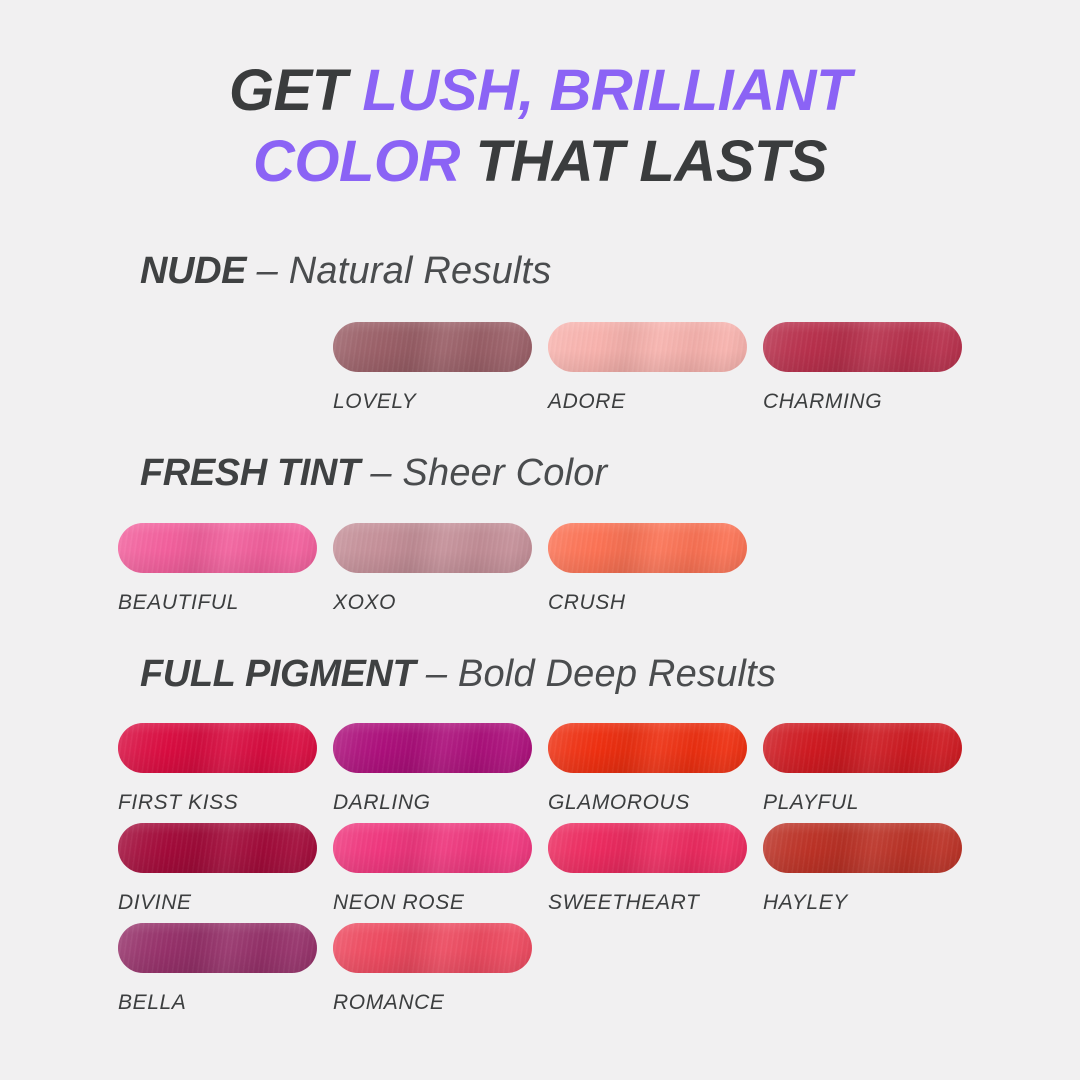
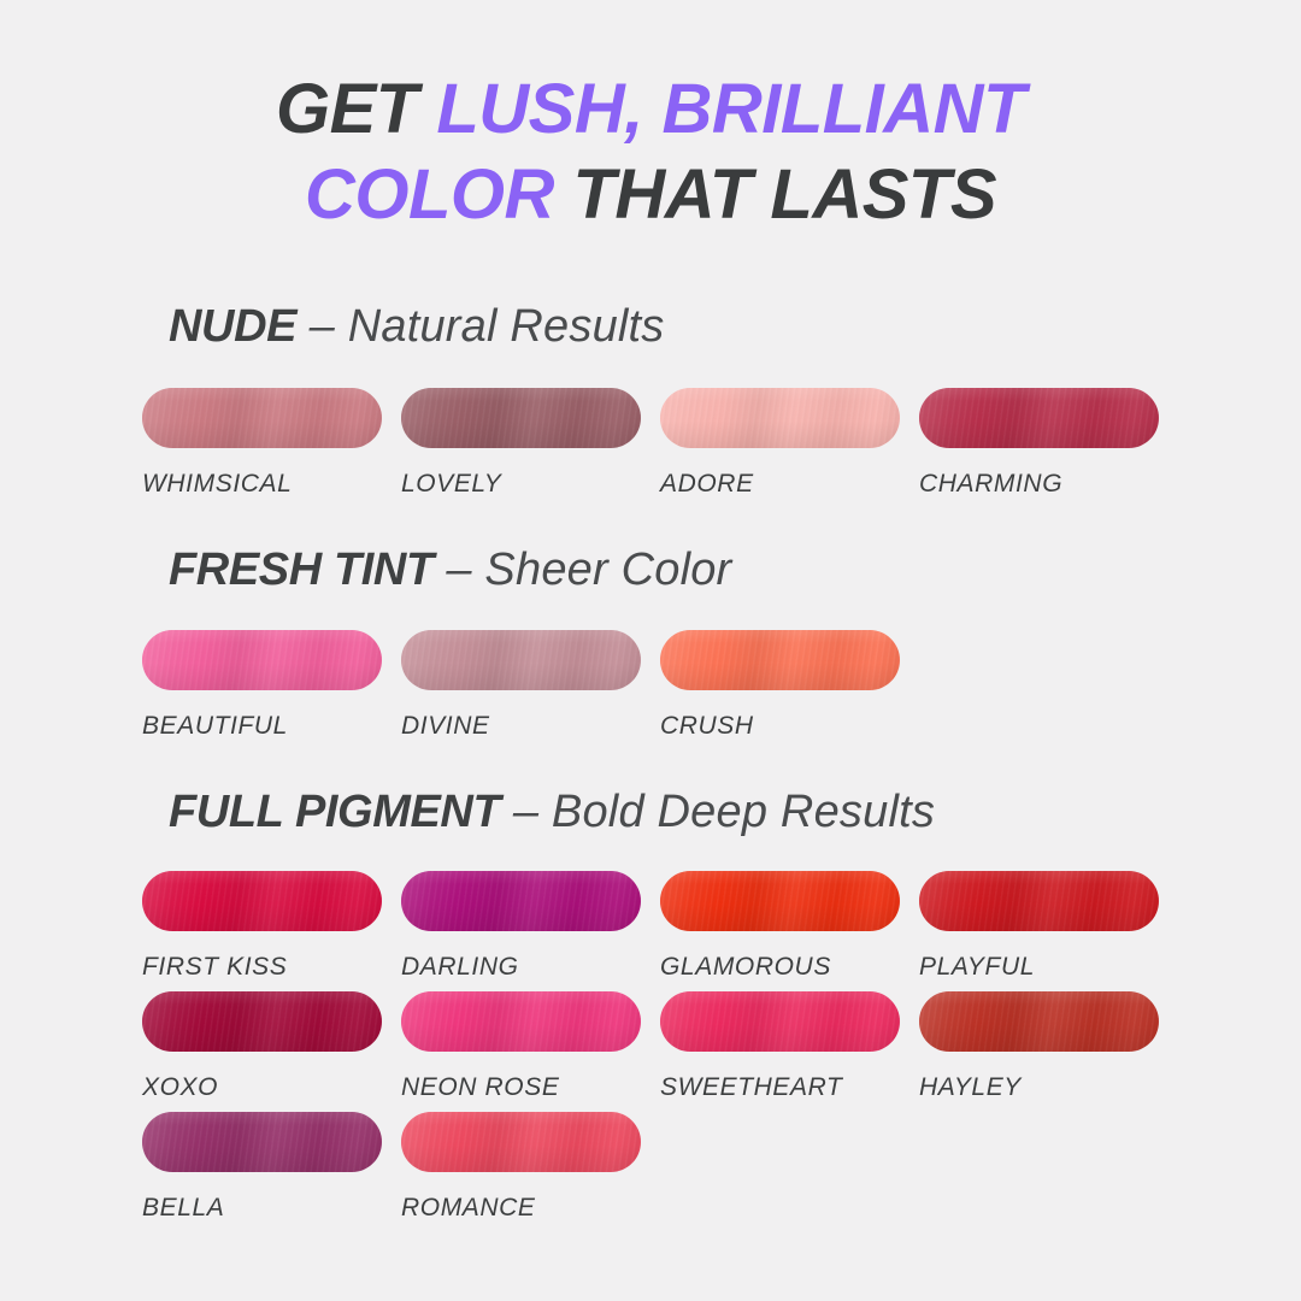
  GET LUSH, BRILLIANT
  COLOR THAT LASTS
  NUDE – Natural Results
+ WHIMSICAL
  LOVELY
  ADORE
  CHARMING
  FRESH TINT – Sheer Color
  BEAUTIFUL
- XOXO
+ DIVINE
  CRUSH
  FULL PIGMENT – Bold Deep Results
  FIRST KISS
  DARLING
  GLAMOROUS
  PLAYFUL
- DIVINE
+ XOXO
  NEON ROSE
  SWEETHEART
  HAYLEY
  BELLA
  ROMANCE
